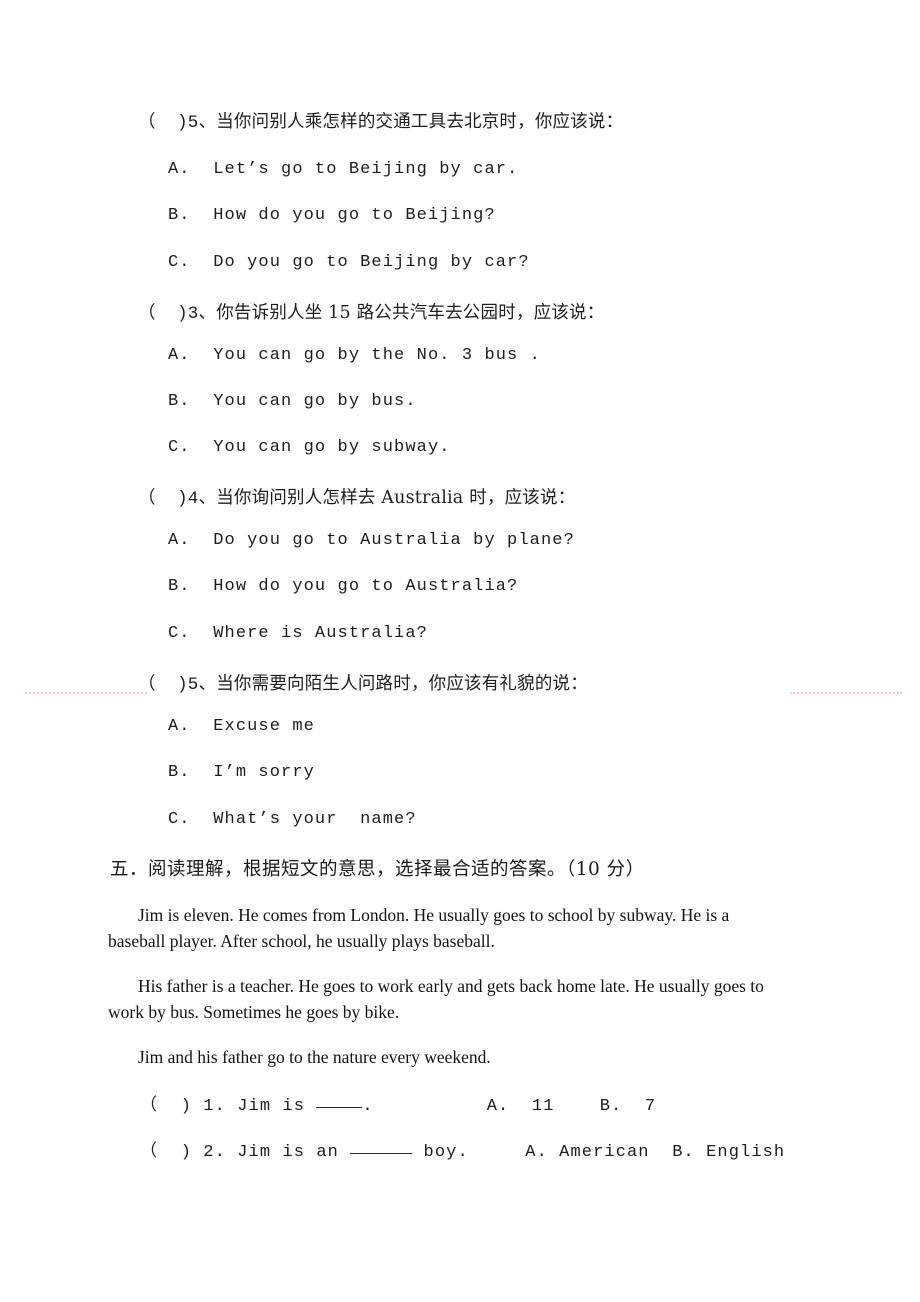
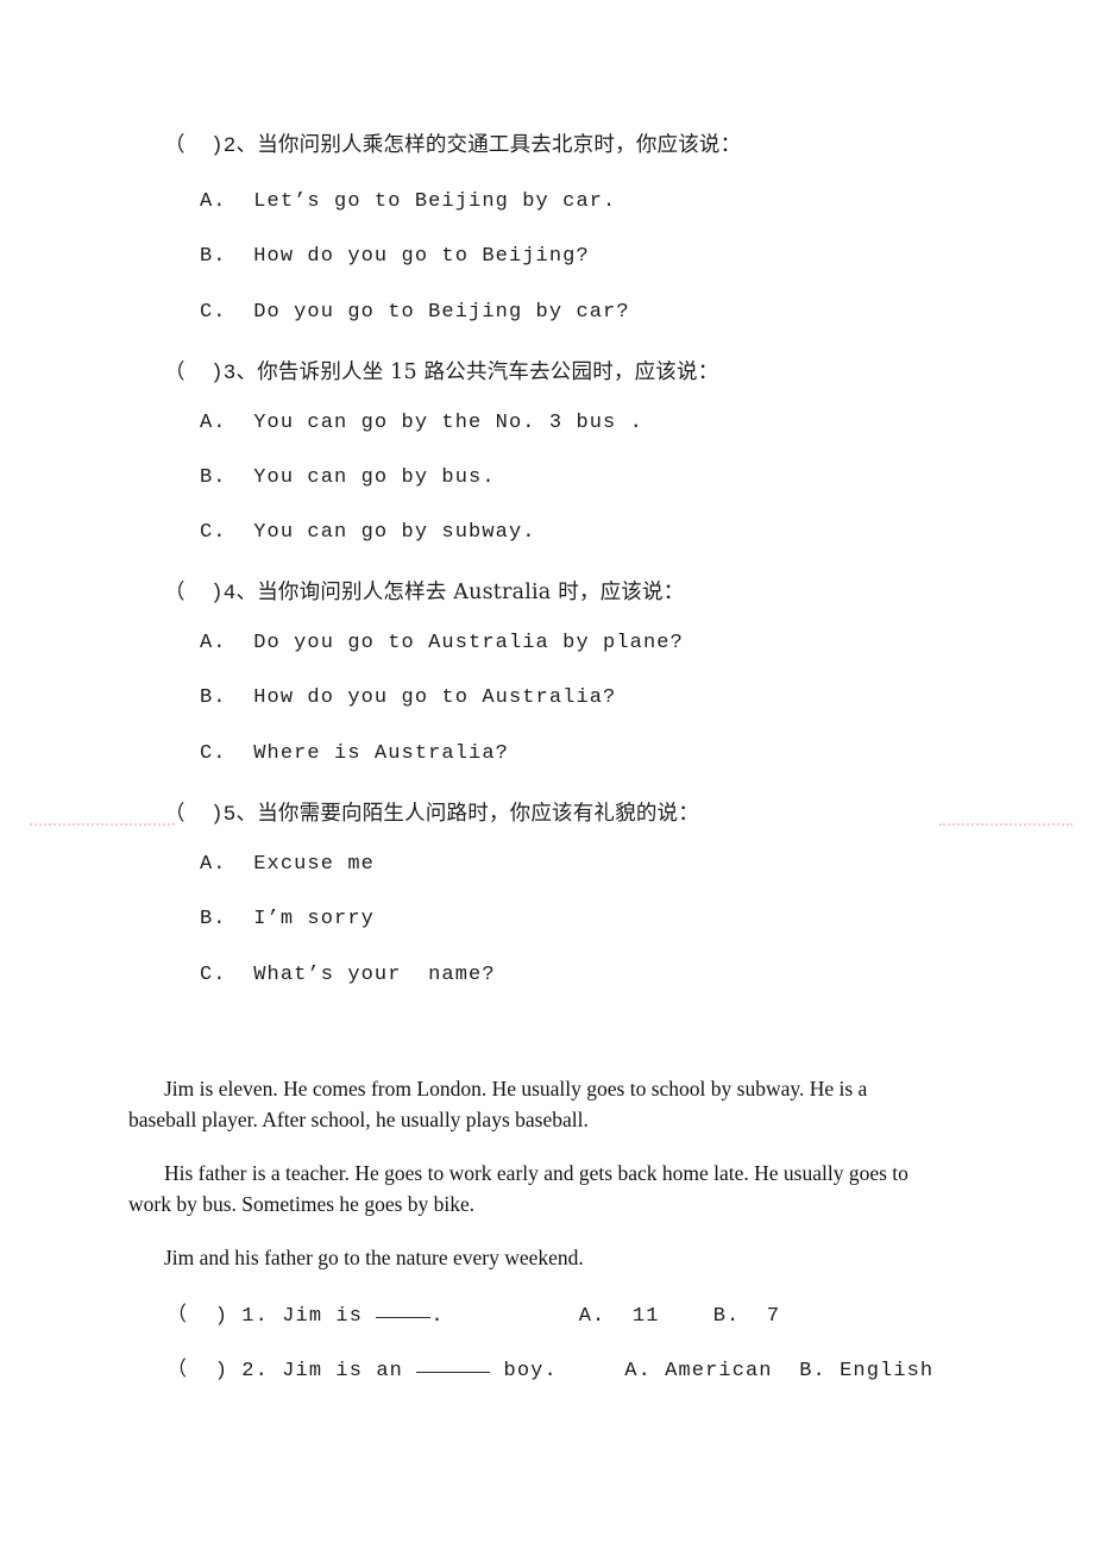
- （ )5、当你问别人乘怎样的交通工具去北京时，你应该说：
+ （ )2、当你问别人乘怎样的交通工具去北京时，你应该说：
  A. Let’s go to Beijing by car.
  B. How do you go to Beijing?
  C. Do you go to Beijing by car?
  （ )3、你告诉别人坐 15 路公共汽车去公园时，应该说：
  A. You can go by the No. 3 bus .
  B. You can go by bus.
  C. You can go by subway.
  （ )4、当你询问别人怎样去 Australia 时，应该说：
  A. Do you go to Australia by plane?
  B. How do you go to Australia?
  C. Where is Australia?
  （ )5、当你需要向陌生人问路时，你应该有礼貌的说：
  A. Excuse me
  B. I’m sorry
  C. What’s your name?
- 五．阅读理解，根据短文的意思，选择最合适的答案。（10 分）
  Jim is eleven. He comes from London. He usually goes to school by subway. He is a baseball player. After school, he usually plays baseball.
  His father is a teacher. He goes to work early and gets back home late. He usually goes to work by bus. Sometimes he goes by bike.
  Jim and his father go to the nature every weekend.
  （ ) 1. Jim is . A. 11 B. 7
  （ ) 2. Jim is an boy. A. American B. English
